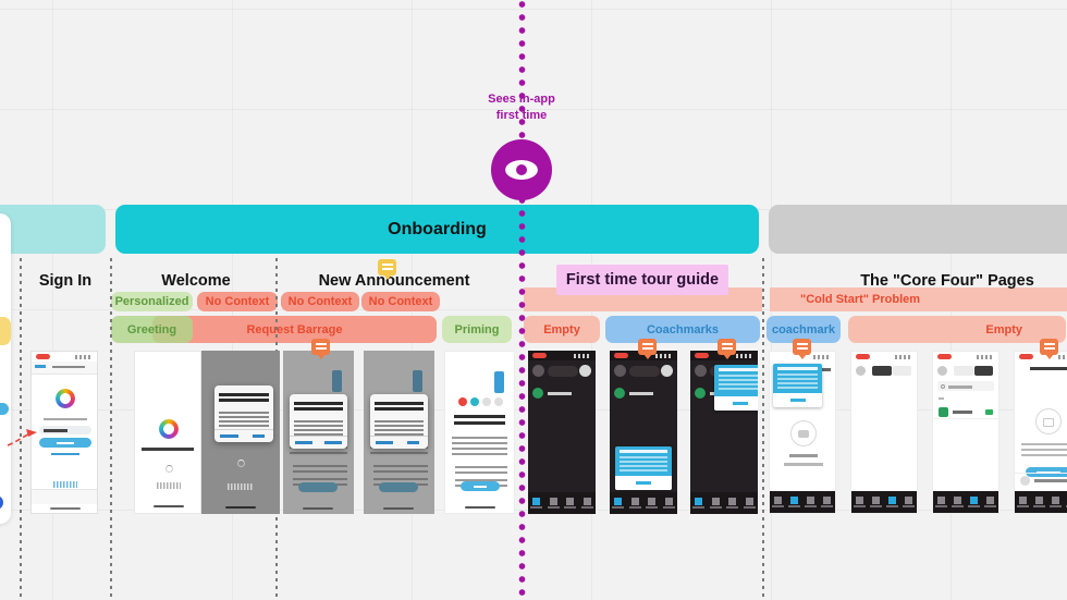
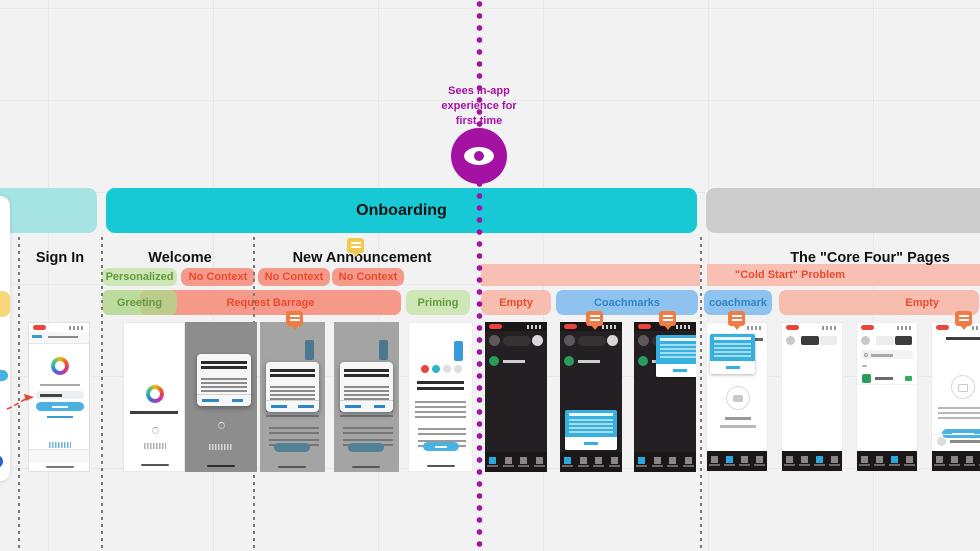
  Onboarding
  Sign In
  Welcome
  New Announcement
  The "Core Four" Pages
- First time tour guide
  Personalized
  No Context
  No Context
  No Context
  "Cold Start" Problem
  Request Barrage
  Greeting
  Priming
  Empty
  Coachmarks
  coachmark
  Empty
  Sees in-app
+ experience for
  first time
